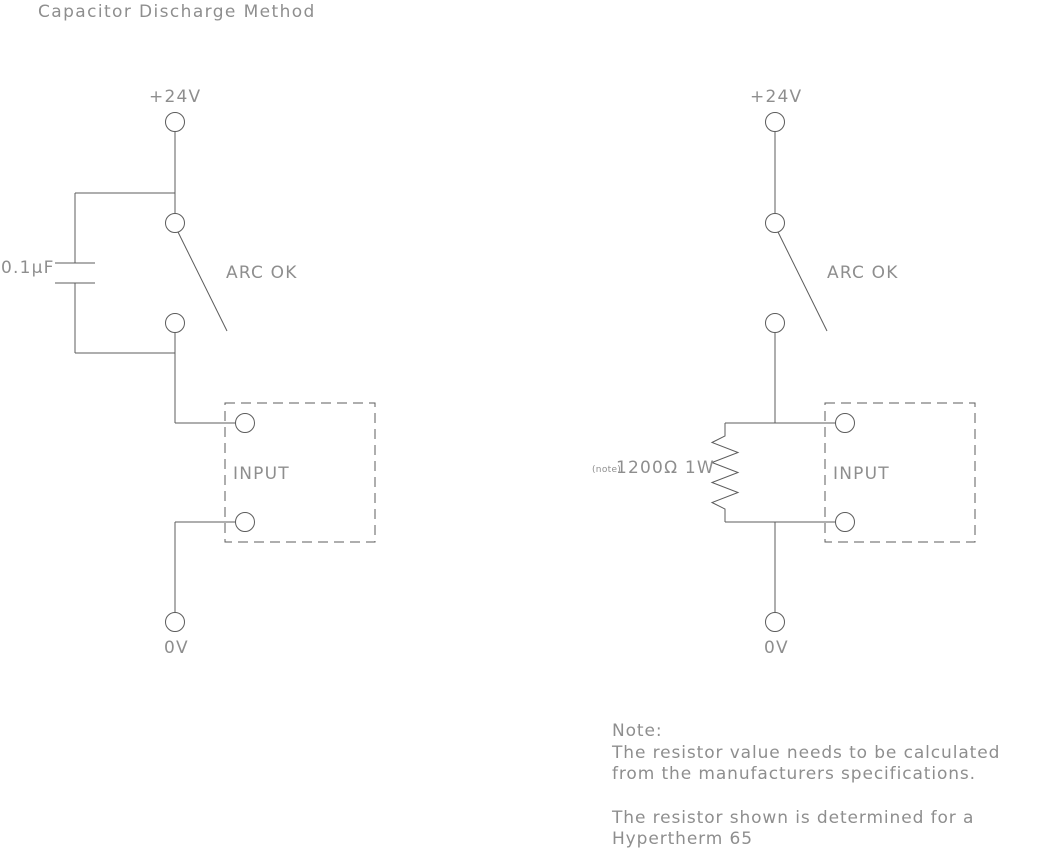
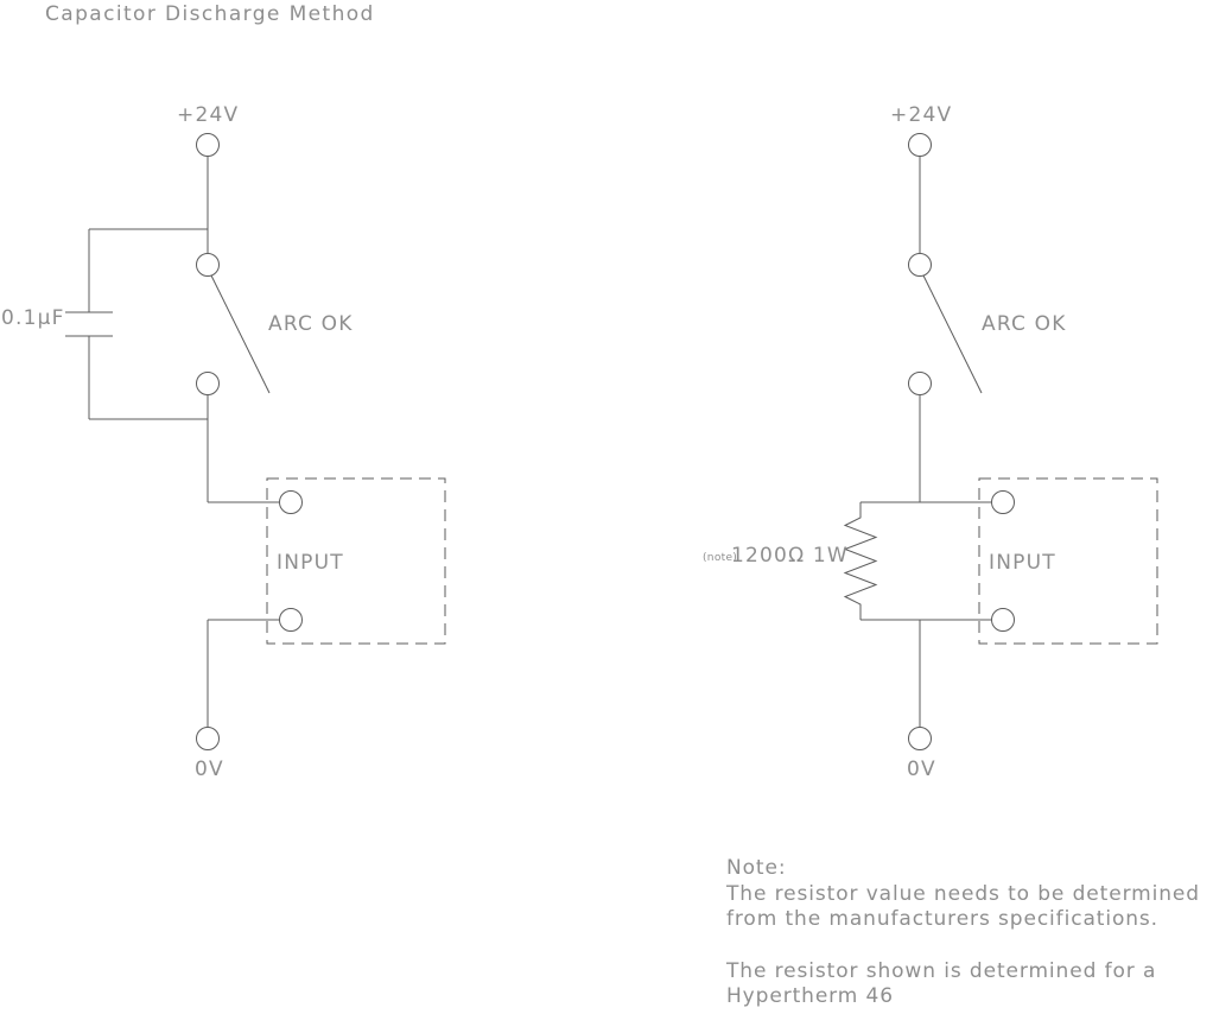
  Capacitor Discharge Method
  +24V
  ARC OK
  0.1µF
  INPUT
  0V
  +24V
  ARC OK
  (note)
  1200Ω 1W
  INPUT
  0V
  Note:
- The resistor value needs to be calculated
+ The resistor value needs to be determined
  from the manufacturers specifications.
  The resistor shown is determined for a
- Hypertherm 65
+ Hypertherm 46
